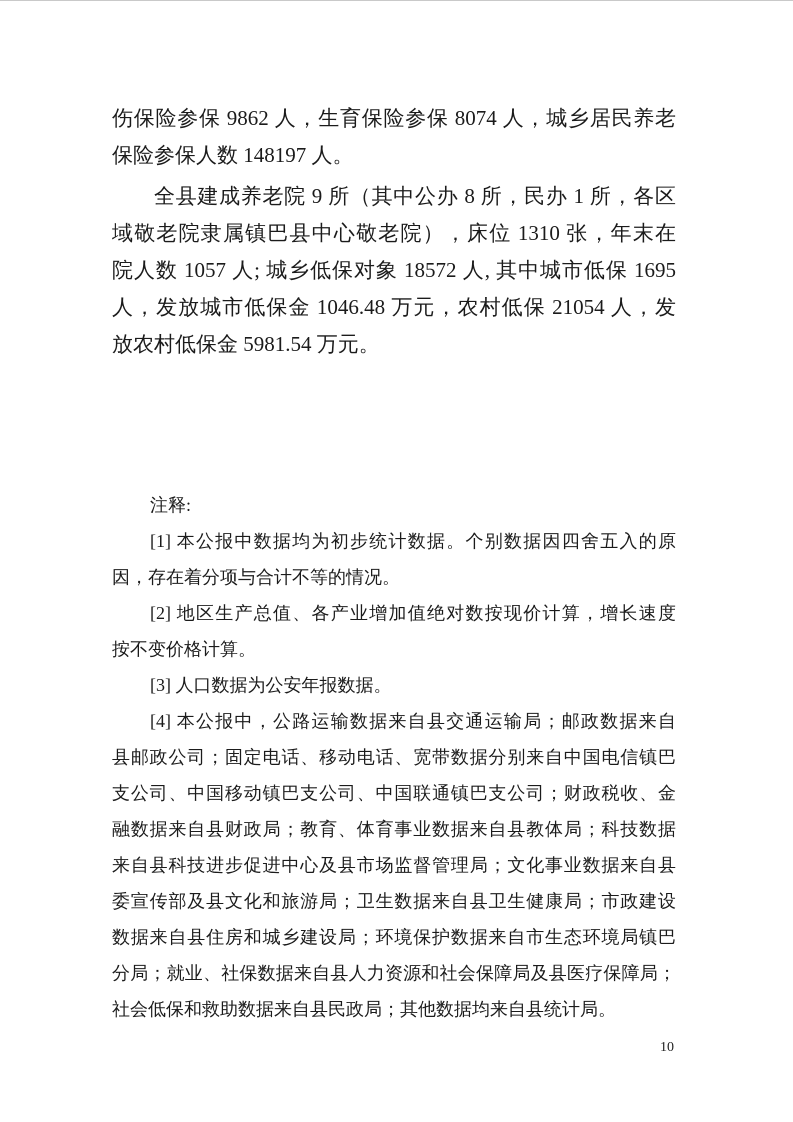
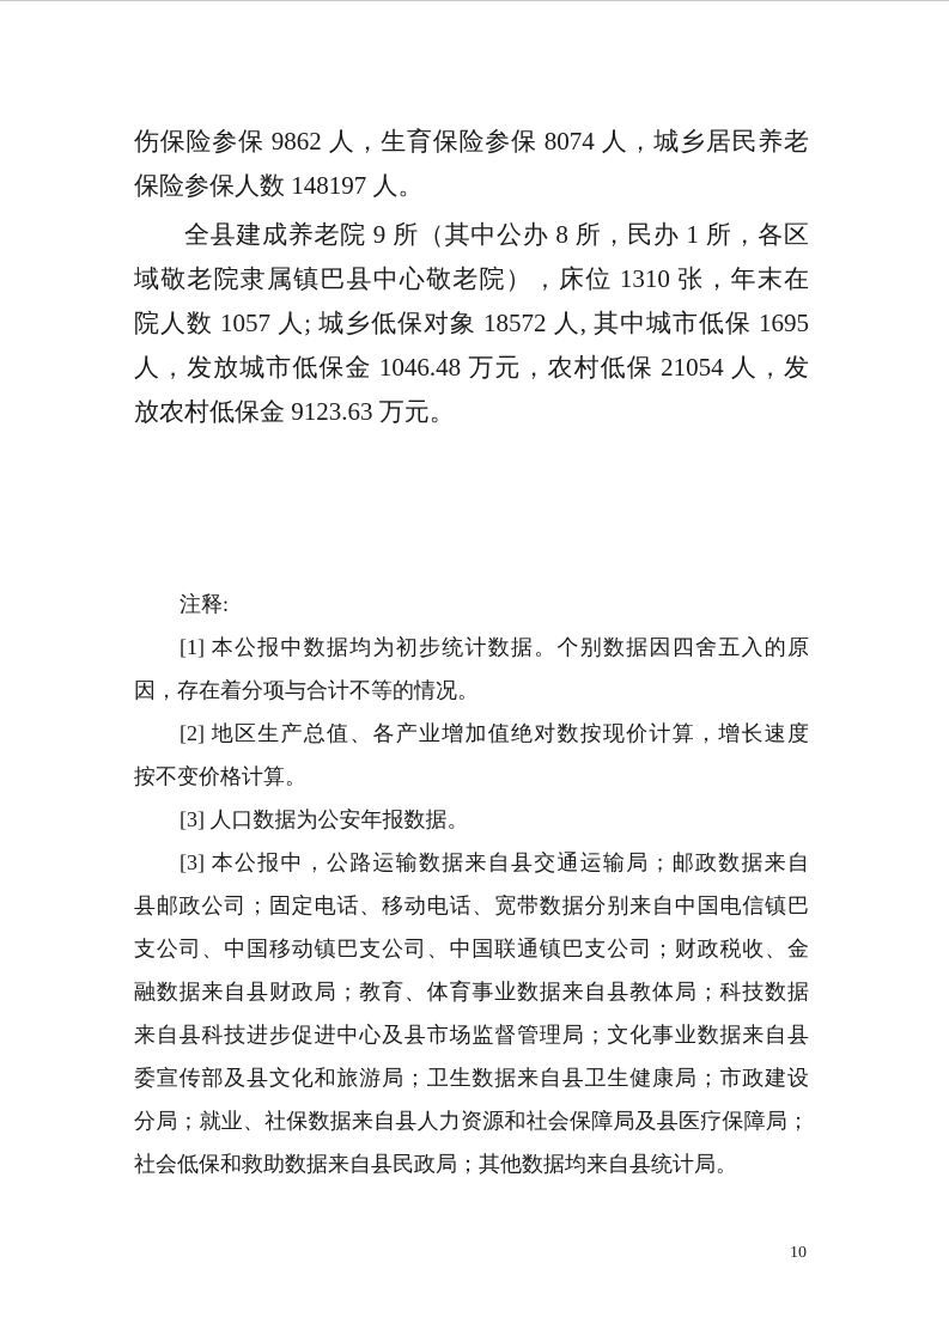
  伤保险参保 9862 人，生育保险参保 8074 人，城乡居民养老
  保险参保人数 148197 人。
  全县建成养老院 9 所（其中公办 8 所，民办 1 所，各区
  域敬老院隶属镇巴县中心敬老院），床位 1310 张，年末在
  院人数 1057 人; 城乡低保对象 18572 人, 其中城市低保 1695
  人，发放城市低保金 1046.48 万元，农村低保 21054 人，发
- 放农村低保金 5981.54 万元。
+ 放农村低保金 9123.63 万元。
  注释:
  [1] 本公报中数据均为初步统计数据。个别数据因四舍五入的原
  因，存在着分项与合计不等的情况。
  [2] 地区生产总值、各产业增加值绝对数按现价计算，增长速度
  按不变价格计算。
  [3] 人口数据为公安年报数据。
- [4] 本公报中，公路运输数据来自县交通运输局；邮政数据来自
+ [3] 本公报中，公路运输数据来自县交通运输局；邮政数据来自
  县邮政公司；固定电话、移动电话、宽带数据分别来自中国电信镇巴
  支公司、中国移动镇巴支公司、中国联通镇巴支公司；财政税收、金
  融数据来自县财政局；教育、体育事业数据来自县教体局；科技数据
  来自县科技进步促进中心及县市场监督管理局；文化事业数据来自县
  委宣传部及县文化和旅游局；卫生数据来自县卫生健康局；市政建设
- 数据来自县住房和城乡建设局；环境保护数据来自市生态环境局镇巴
  分局；就业、社保数据来自县人力资源和社会保障局及县医疗保障局；
  社会低保和救助数据来自县民政局；其他数据均来自县统计局。
  10
